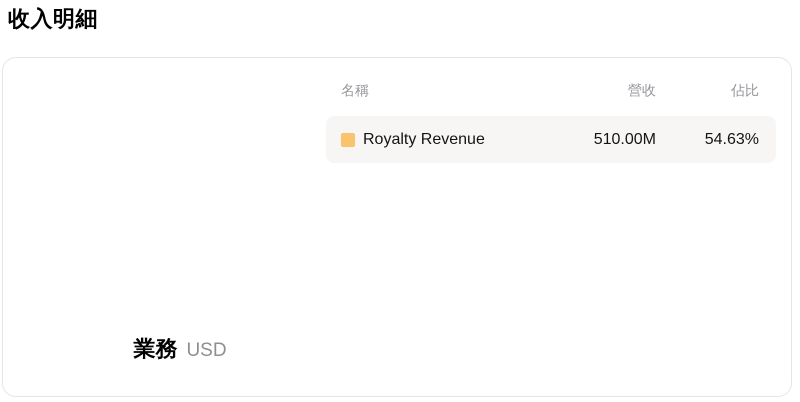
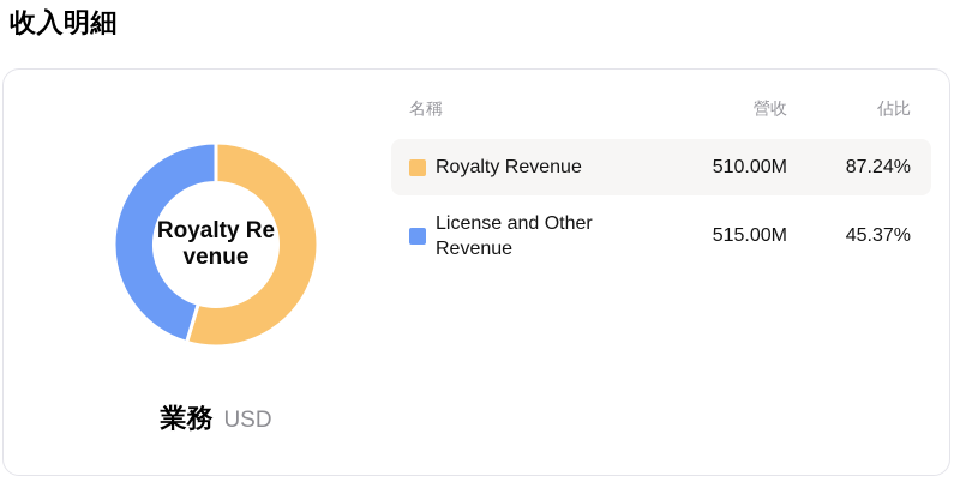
  收入明細
+ Royalty Re
+ venue
  業務 USD
  名稱
  營收
  佔比
  Royalty Revenue
  510.00M
- 54.63%
+ 87.24%
+ License and Other Revenue
+ 515.00M
+ 45.37%
